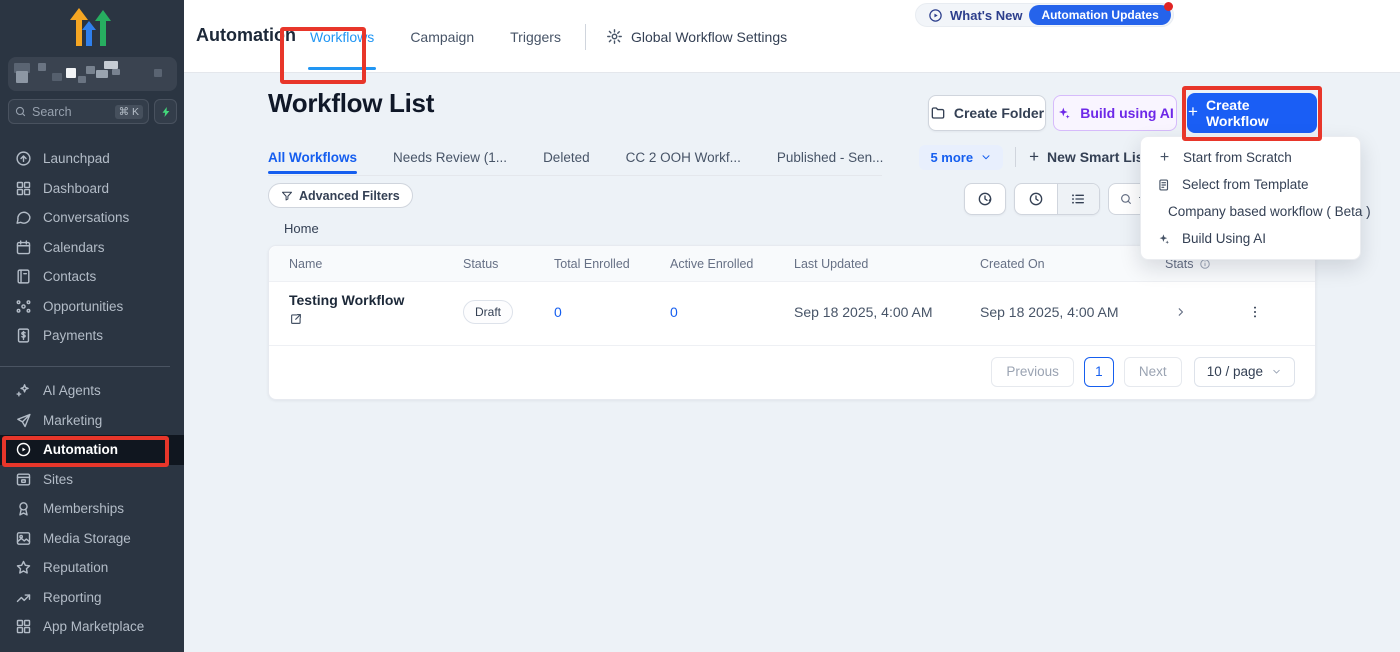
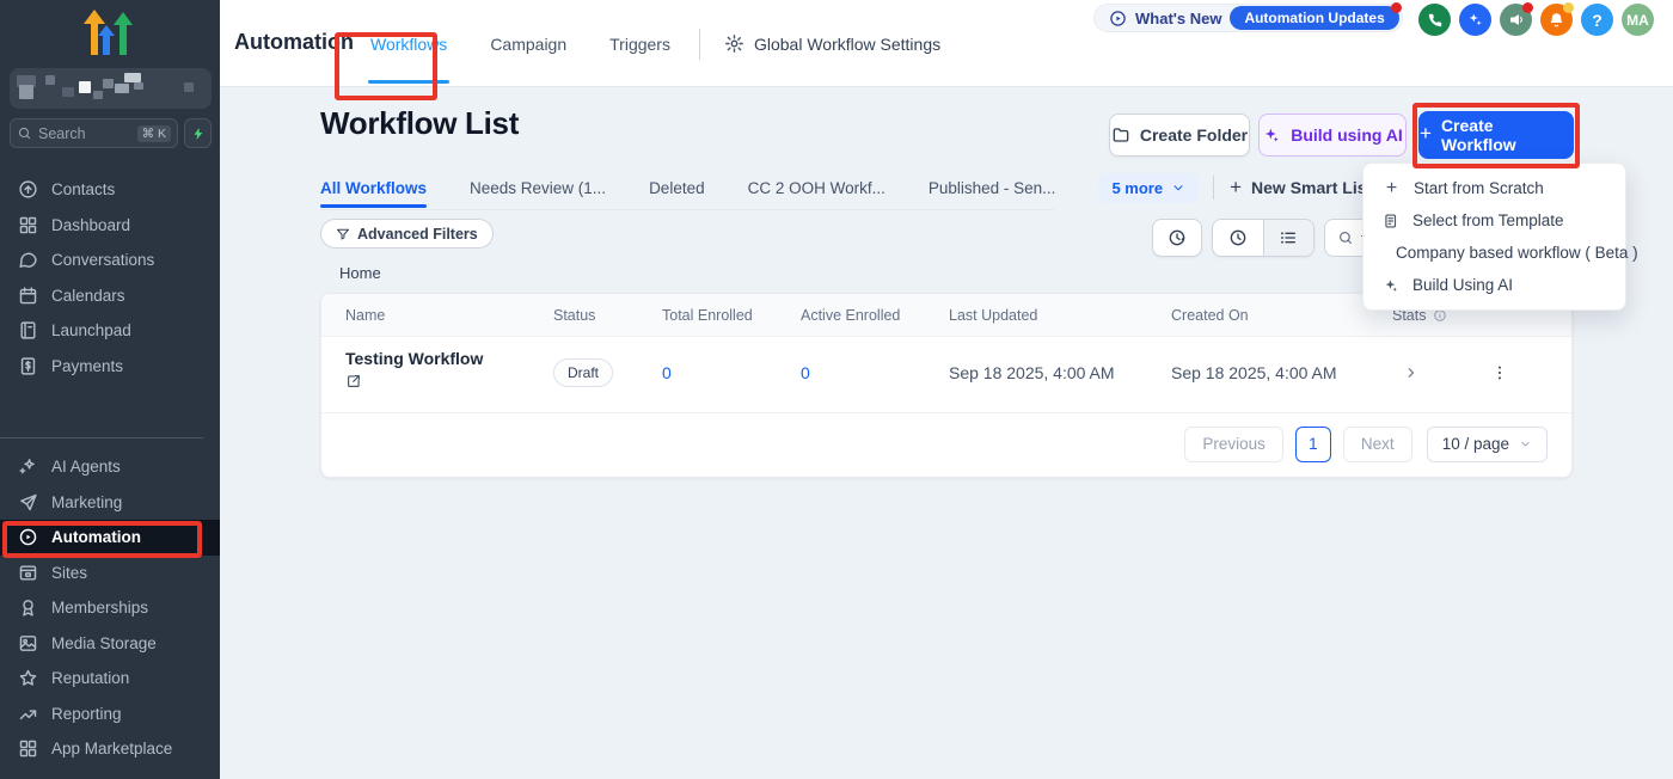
  Search
  ⌘ K
- Launchpad
+ Contacts
  Dashboard
  Conversations
  Calendars
- Contacts
+ Launchpad
- Opportunities
  Payments
  AI Agents
  Marketing
  Automation
  Sites
  Memberships
  Media Storage
  Reputation
  Reporting
  App Marketplace
  Automation
  Workflows
  Campaign
  Triggers
  Global Workflow Settings
  What's New
  Automation Updates
+ ?
+ MA
  Workflow List
  Create Folder
  Build using AI
  +
  Create Workflow
  All Workflows
  Needs Review (1...
  Deleted
  CC 2 OOH Workf...
  Published - Sen...
  5 more
  +
  New Smart Li
  Advanced Filters
  Home
  +
  Start from Scratch
  Select from Template
  Company based workflow ( Beta )
  Build Using AI
  Name
  Status
  Total Enrolled
  Active Enrolled
  Last Updated
  Created On
  Stats
  Testing Workflow
  Draft
  0
  0
  Sep 18 2025, 4:00 AM
  Sep 18 2025, 4:00 AM
  Previous
  1
  Next
  10 / page
